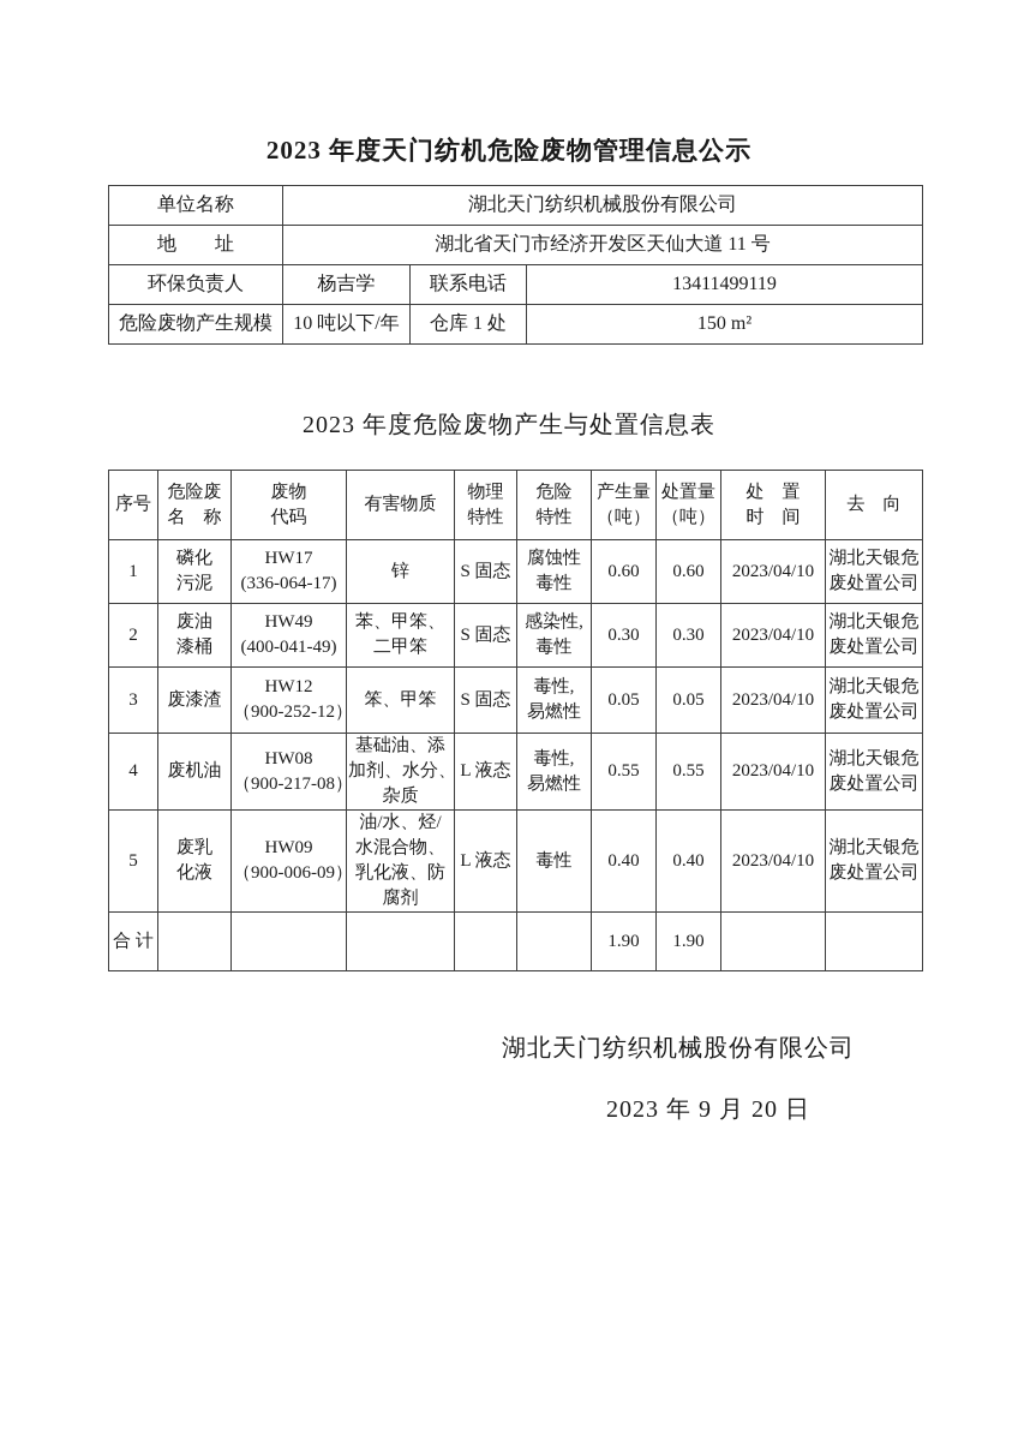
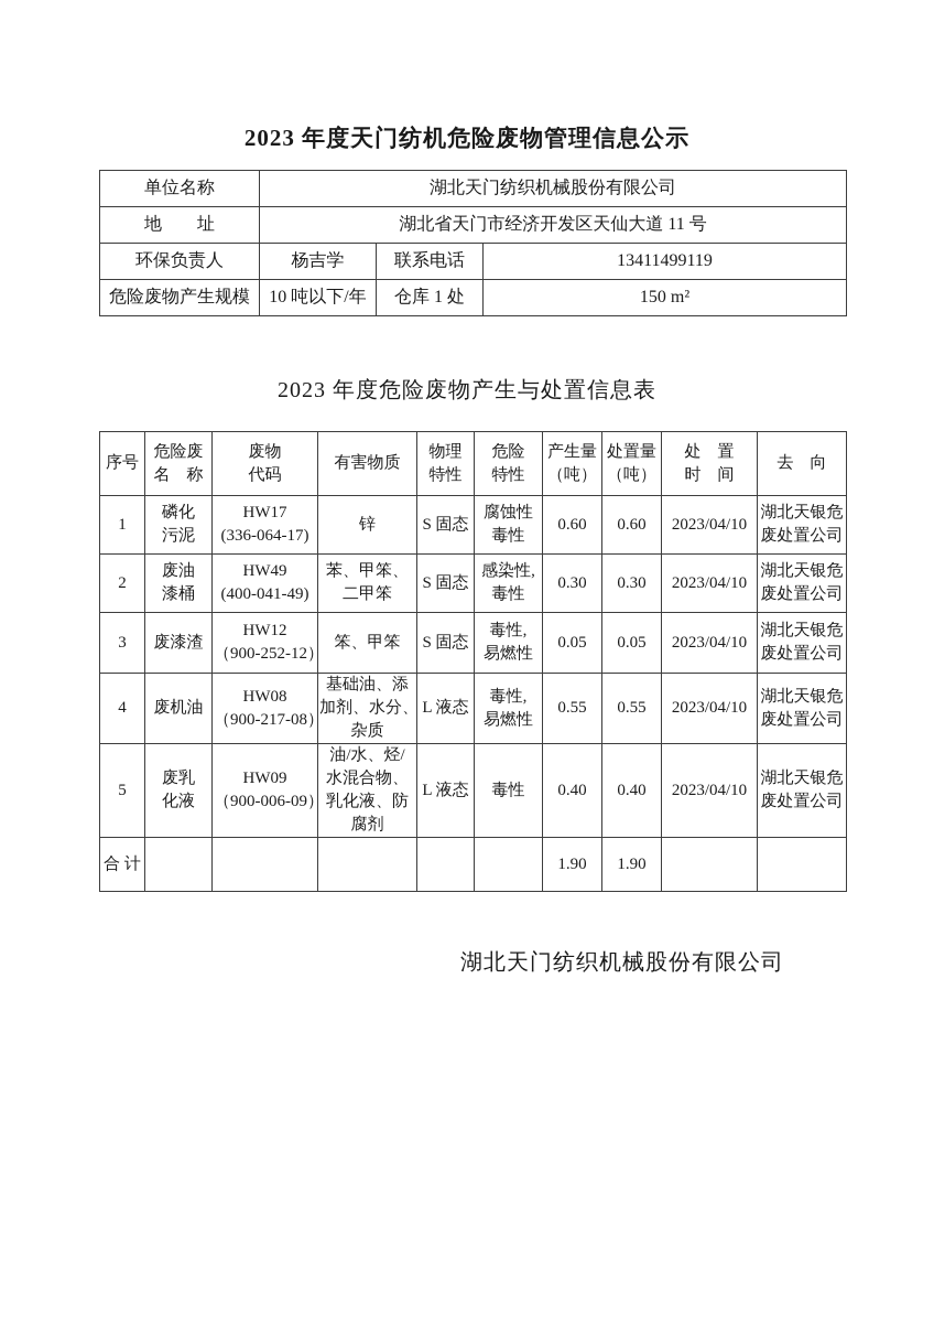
  2023 年度天门纺机危险废物管理信息公示
  单位名称	湖北天门纺织机械股份有限公司
  地 址	湖北省天门市经济开发区天仙大道 11 号
  环保负责人	杨吉学	联系电话	13411499119
  危险废物产生规模	10 吨以下/年	仓库 1 处	150 m²
  2023 年度危险废物产生与处置信息表
  序号	危险废 名 称	废物 代码	有害物质	物理 特性	危险 特性	产生量 （吨）	处置量 （吨）	处 置 时 间	去 向
  1	磷化 污泥	HW17 (336-064-17)	锌	S 固态	腐蚀性 毒性	0.60	0.60	2023/04/10	湖北天银危 废处置公司
  2	废油 漆桶	HW49 (400-041-49)	苯、甲笨、 二甲笨	S 固态	感染性, 毒性	0.30	0.30	2023/04/10	湖北天银危 废处置公司
  3	废漆渣	HW12 （900-252-12）	笨、甲笨	S 固态	毒性, 易燃性	0.05	0.05	2023/04/10	湖北天银危 废处置公司
  4	废机油	HW08 （900-217-08）	基础油、添 加剂、水分、 杂质	L 液态	毒性, 易燃性	0.55	0.55	2023/04/10	湖北天银危 废处置公司
  5	废乳 化液	HW09 （900-006-09）	油/水、烃/ 水混合物、 乳化液、防 腐剂	L 液态	毒性	0.40	0.40	2023/04/10	湖北天银危 废处置公司
  合 计						1.90	1.90
  湖北天门纺织机械股份有限公司
- 2023 年 9 月 20 日
